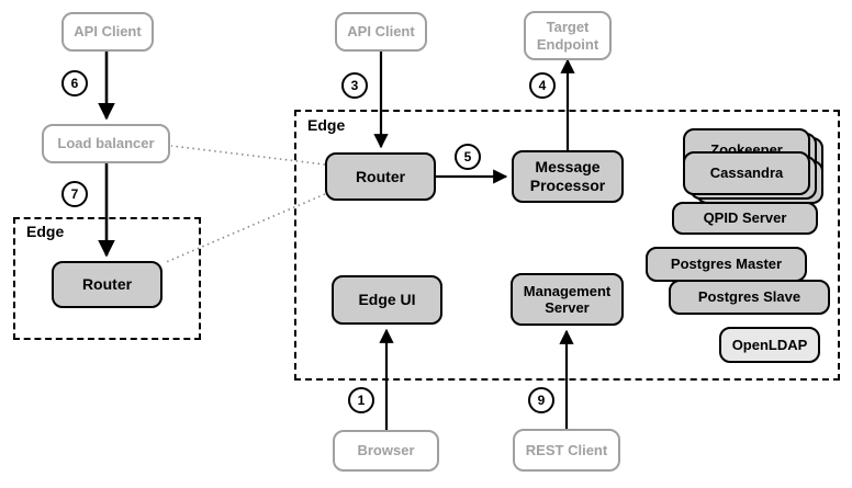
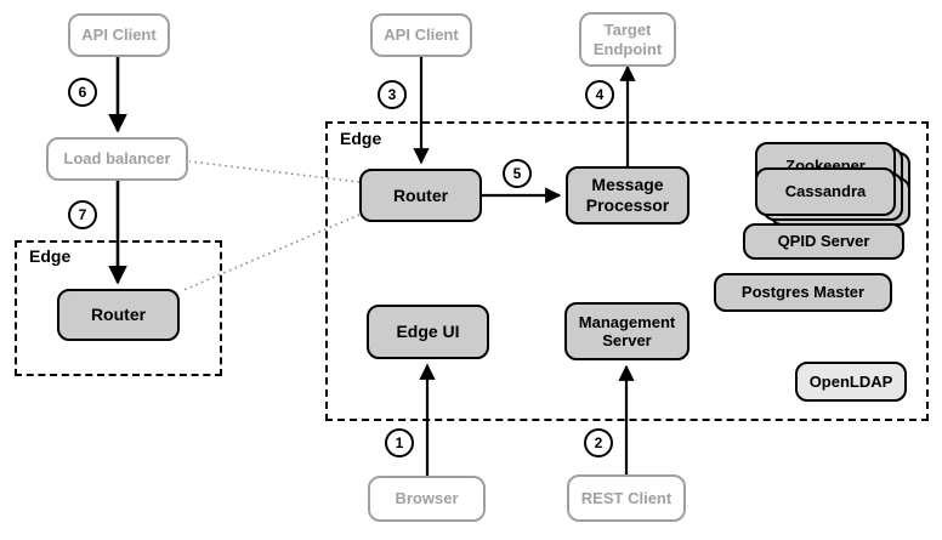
  Edge
  Edge
  API Client
  Load balancer
  API Client
  Target
  Endpoint
  Browser
  REST Client
  Router
  Router
  Message
  Processor
  Edge UI
  Management
  Server
  Zookeeper
  Cassandra
  QPID Server
- Postgres Slave
  Postgres Master
  OpenLDAP
  6
  7
  3
  4
  5
  1
- 9
+ 2
